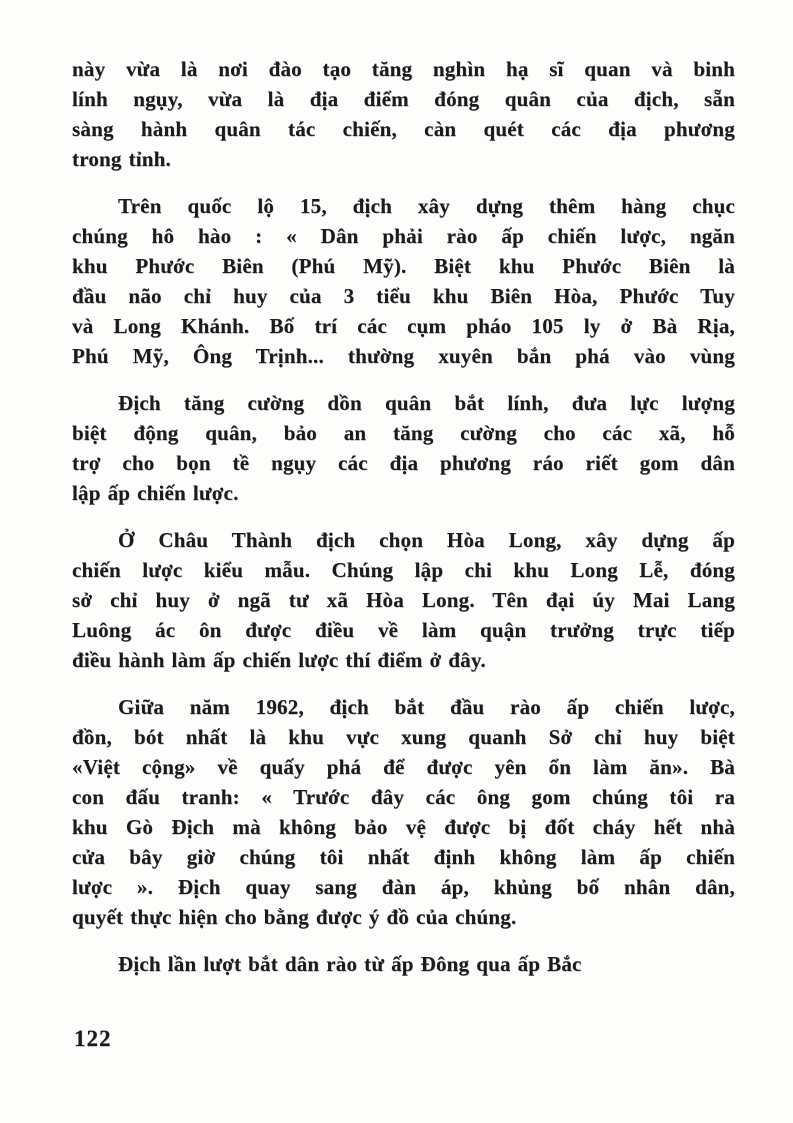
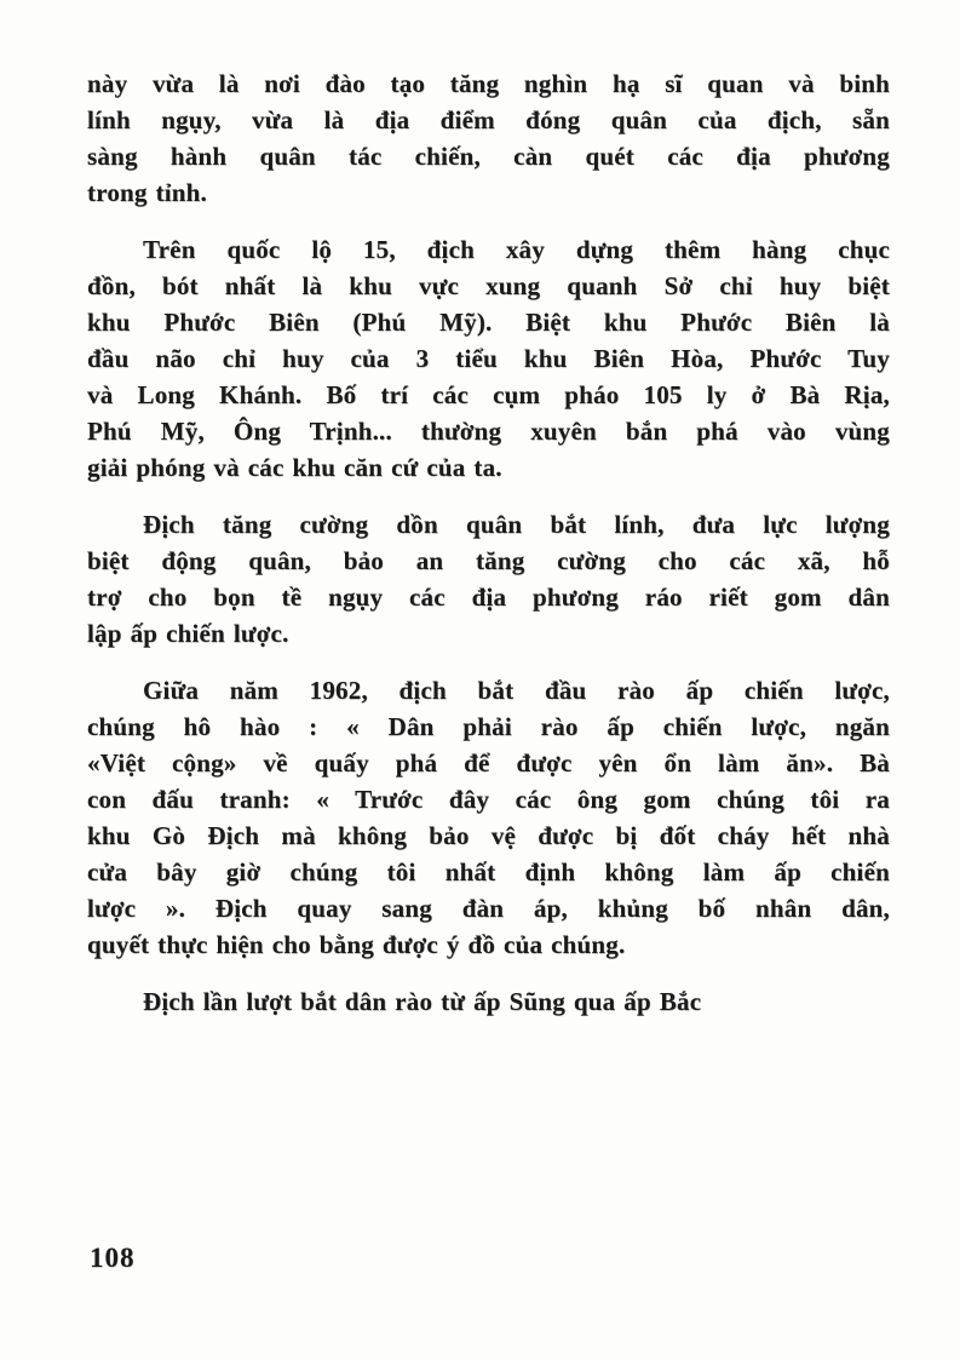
  này vừa là nơi đào tạo tăng nghìn hạ sĩ quan và binh
  lính ngụy, vừa là địa điểm đóng quân của địch, sẵn
  sàng hành quân tác chiến, càn quét các địa phương
  trong tỉnh.
  Trên quốc lộ 15, địch xây dựng thêm hàng chục
- chúng hô hào : « Dân phải rào ấp chiến lược, ngăn
+ đồn, bót nhất là khu vực xung quanh Sở chỉ huy biệt
  khu Phước Biên (Phú Mỹ). Biệt khu Phước Biên là
  đầu não chỉ huy của 3 tiểu khu Biên Hòa, Phước Tuy
  và Long Khánh. Bố trí các cụm pháo 105 ly ở Bà Rịa,
  Phú Mỹ, Ông Trịnh... thường xuyên bắn phá vào vùng
+ giải phóng và các khu căn cứ của ta.
  Địch tăng cường dồn quân bắt lính, đưa lực lượng
  biệt động quân, bảo an tăng cường cho các xã, hỗ
  trợ cho bọn tề ngụy các địa phương ráo riết gom dân
  lập ấp chiến lược.
- Ở Châu Thành địch chọn Hòa Long, xây dựng ấp
- chiến lược kiểu mẫu. Chúng lập chi khu Long Lễ, đóng
- sở chỉ huy ở ngã tư xã Hòa Long. Tên đại úy Mai Lang
- Luông ác ôn được điều về làm quận trưởng trực tiếp
- điều hành làm ấp chiến lược thí điểm ở đây.
  Giữa năm 1962, địch bắt đầu rào ấp chiến lược,
- đồn, bót nhất là khu vực xung quanh Sở chỉ huy biệt
+ chúng hô hào : « Dân phải rào ấp chiến lược, ngăn
  «Việt cộng» về quấy phá để được yên ổn làm ăn». Bà
  con đấu tranh: « Trước đây các ông gom chúng tôi ra
  khu Gò Địch mà không bảo vệ được bị đốt cháy hết nhà
  cửa bây giờ chúng tôi nhất định không làm ấp chiến
  lược ». Địch quay sang đàn áp, khủng bố nhân dân,
  quyết thực hiện cho bằng được ý đồ của chúng.
- Địch lần lượt bắt dân rào từ ấp Đông qua ấp Bắc
+ Địch lần lượt bắt dân rào từ ấp Sũng qua ấp Bắc
- 122
+ 108
